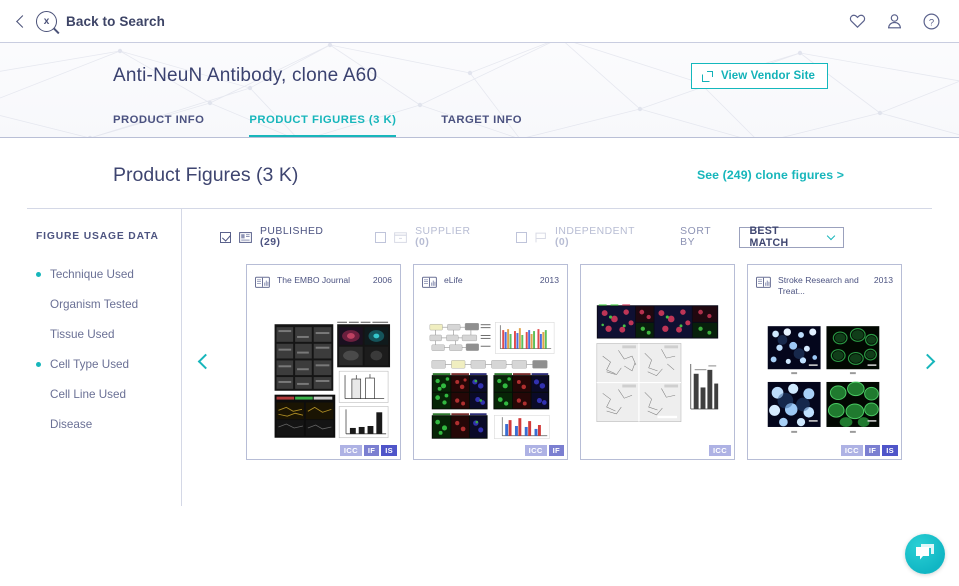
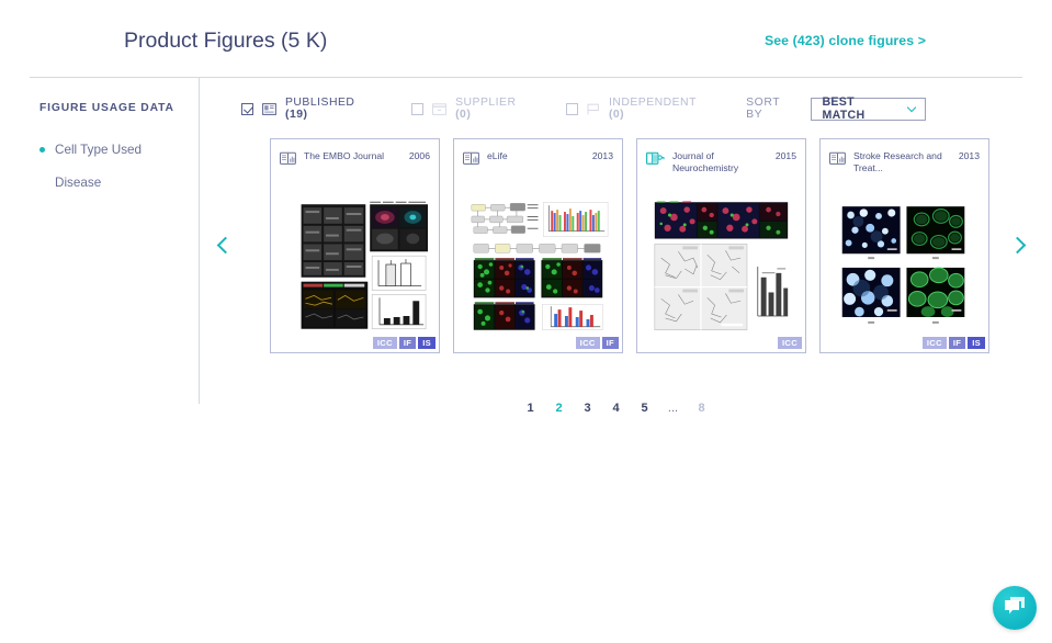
- x
- Back to Search
- ?
- Anti-NeuN Antibody, clone A60
- View Vendor Site
- PRODUCT INFO
- PRODUCT FIGURES (3 K)
- TARGET INFO
- Product Figures (3 K)
+ Product Figures (5 K)
- See (249) clone figures >
+ See (423) clone figures >
  FIGURE USAGE DATA
- Technique Used
- Organism Tested
- Tissue Used
  Cell Type Used
- Cell Line Used
  Disease
- PUBLISHED (29)
+ PUBLISHED (19)
  SUPPLIER (0)
  INDEPENDENT (0)
  SORT BY
  BEST MATCH
  The EMBO Journal
  2006
  ICC
  IF
  IS
  eLife
  2013
  ICC
  IF
+ Journal of Neurochemistry
+ 2015
  ICC
  Stroke Research and Treat...
  2013
  ICC
  IF
  IS
+ 1
+ 2
+ 3
+ 4
+ 5
+ ...
+ 8
